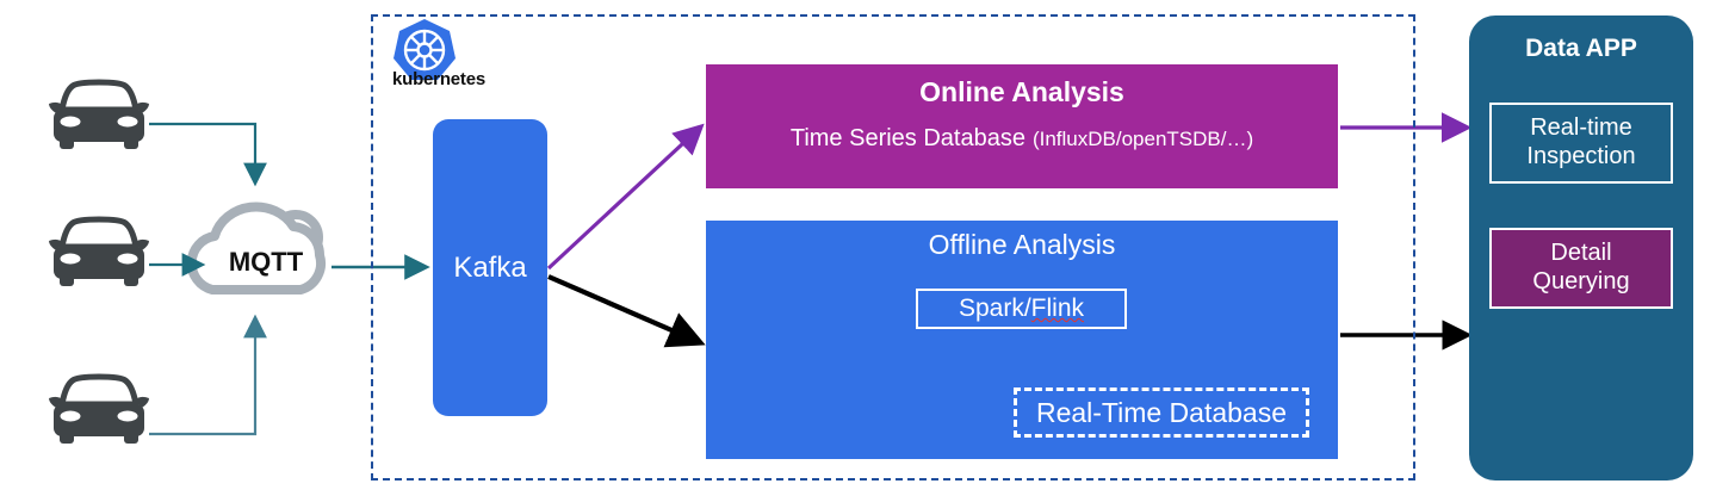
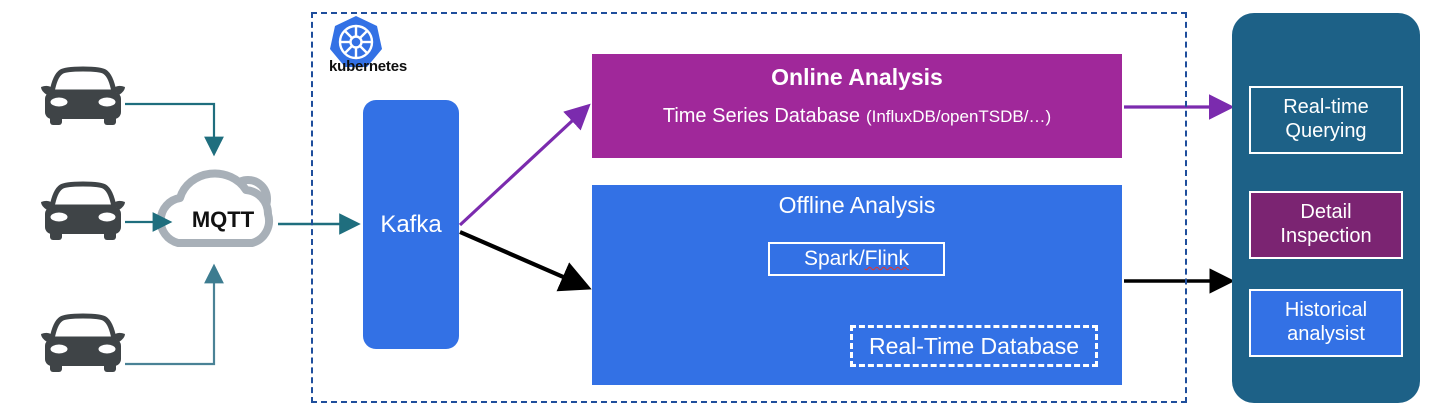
  kubernetes
  MQTT
  Kafka
  Online Analysis
  Time Series Database (InfluxDB/openTSDB/…)
  Offline Analysis
  Spark/Flink
  Real-Time Database
- Data APP
  Real-time
- Inspection
+ Querying
  Detail
- Querying
+ Inspection
+ Historical
+ analysist
